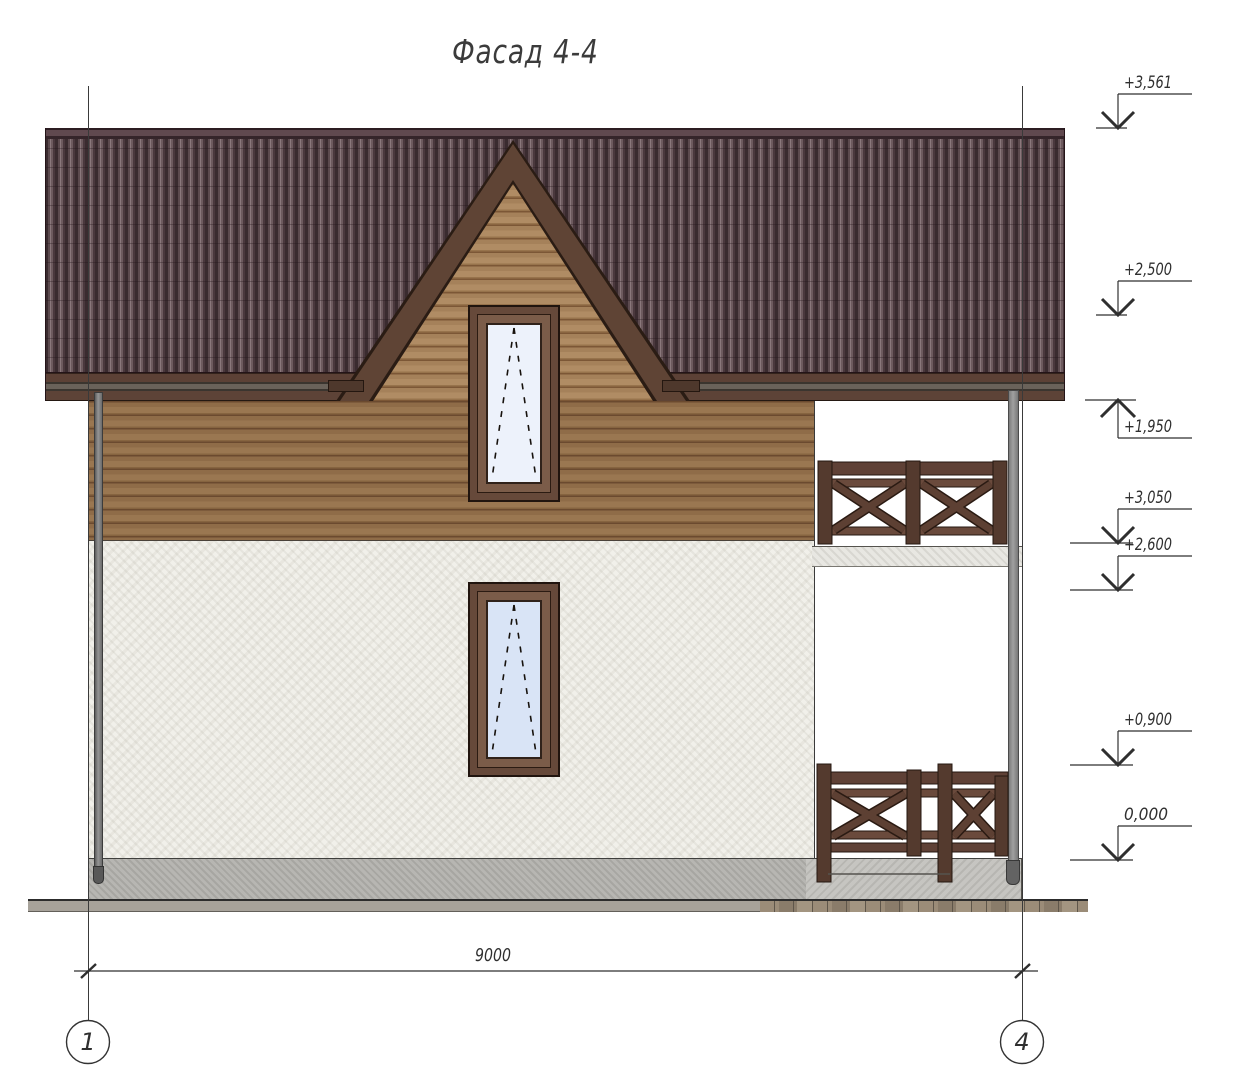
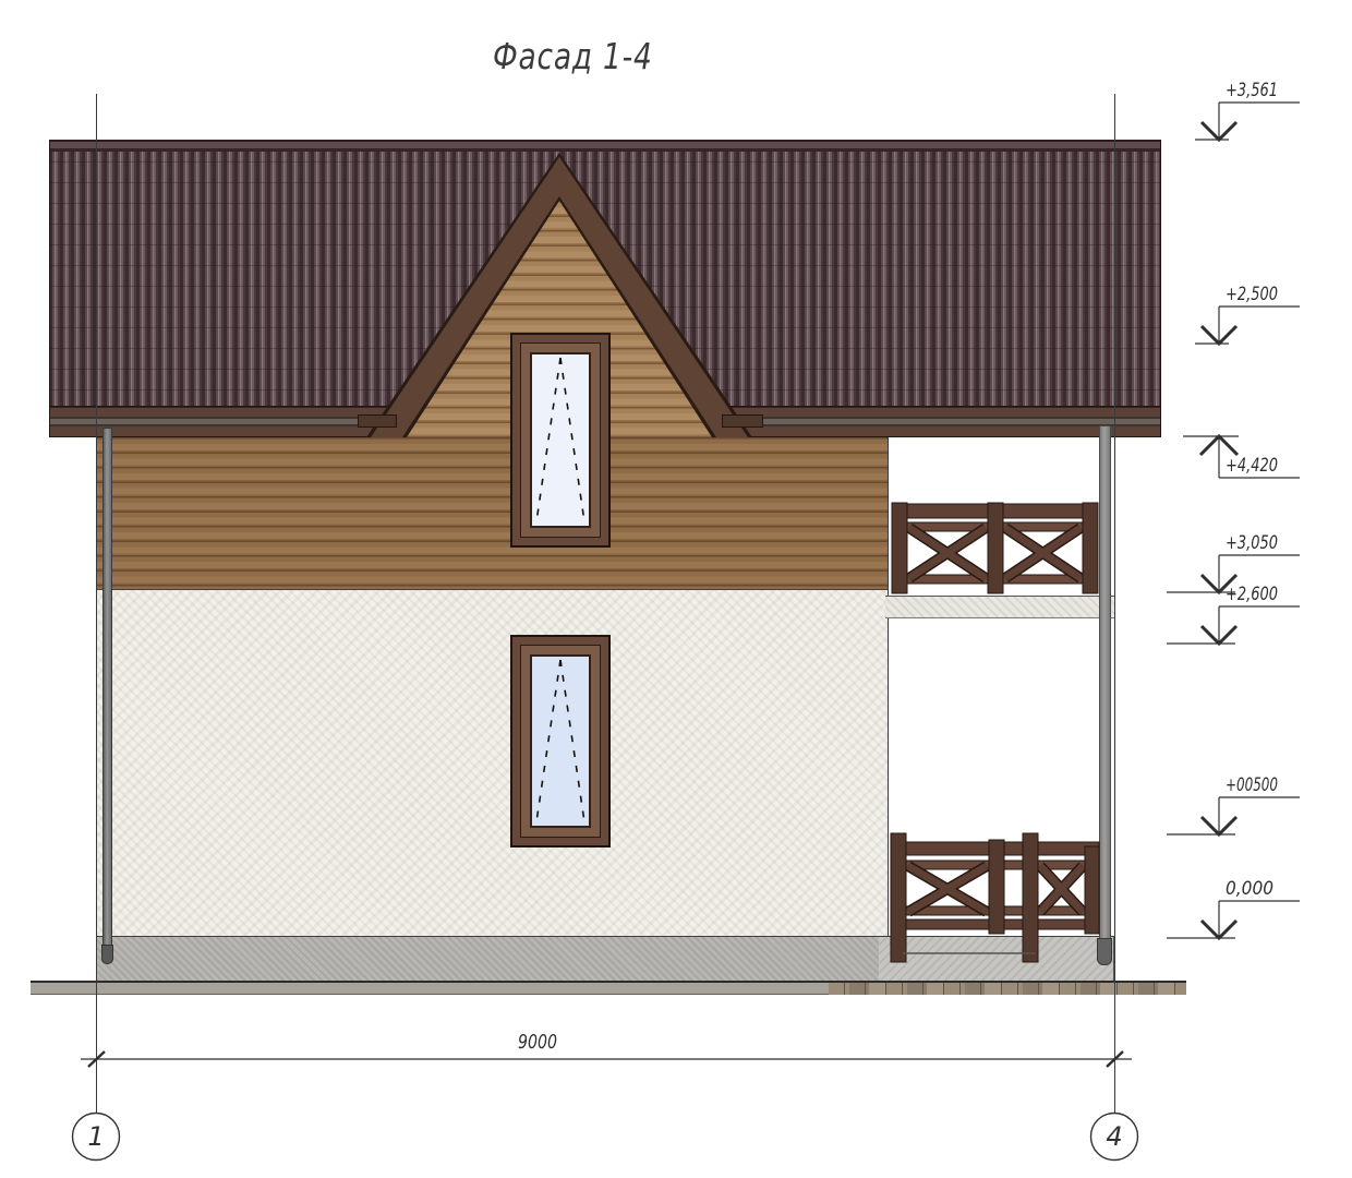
- Фасад 4-4
+ Фасад 1-4
  9000
  1
  4
  +3,561
  +2,500
- +1,950
+ +4,420
  +3,050
  +2,600
- +0,900
+ +00500
  0,000
